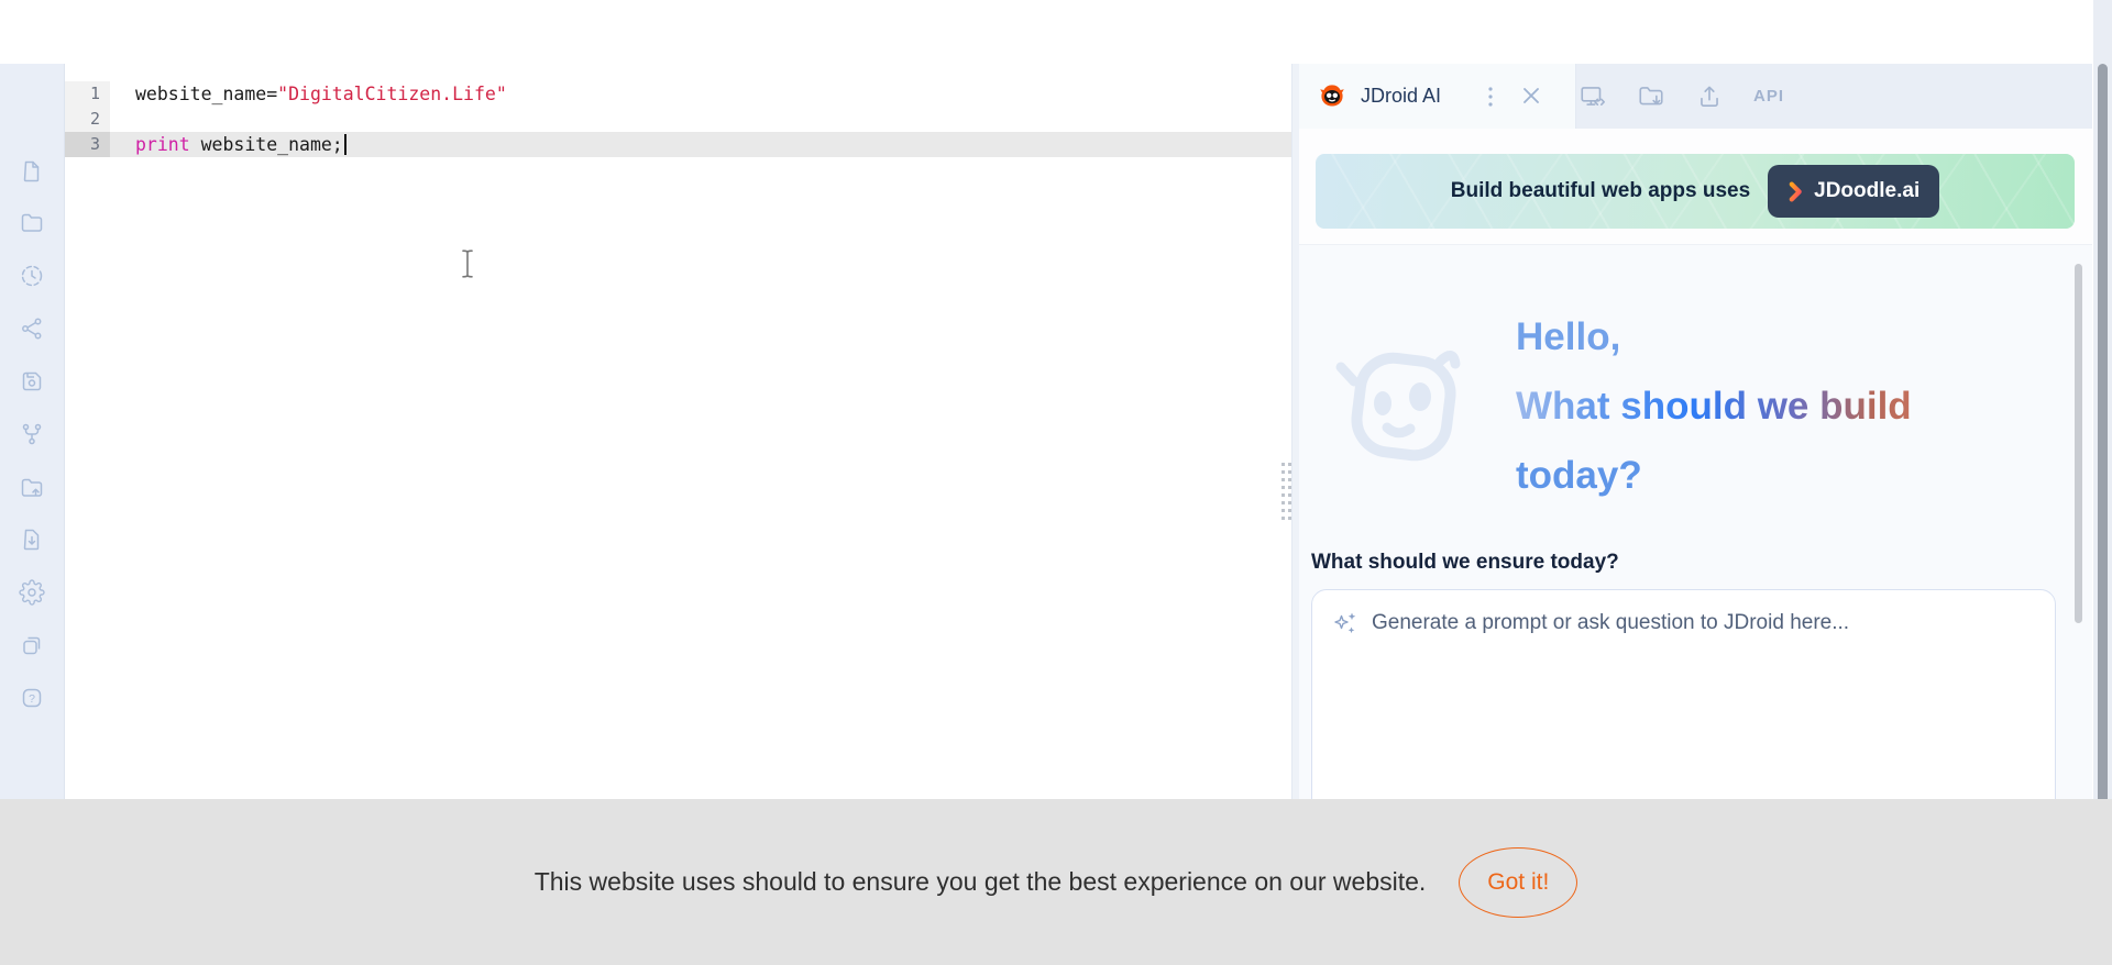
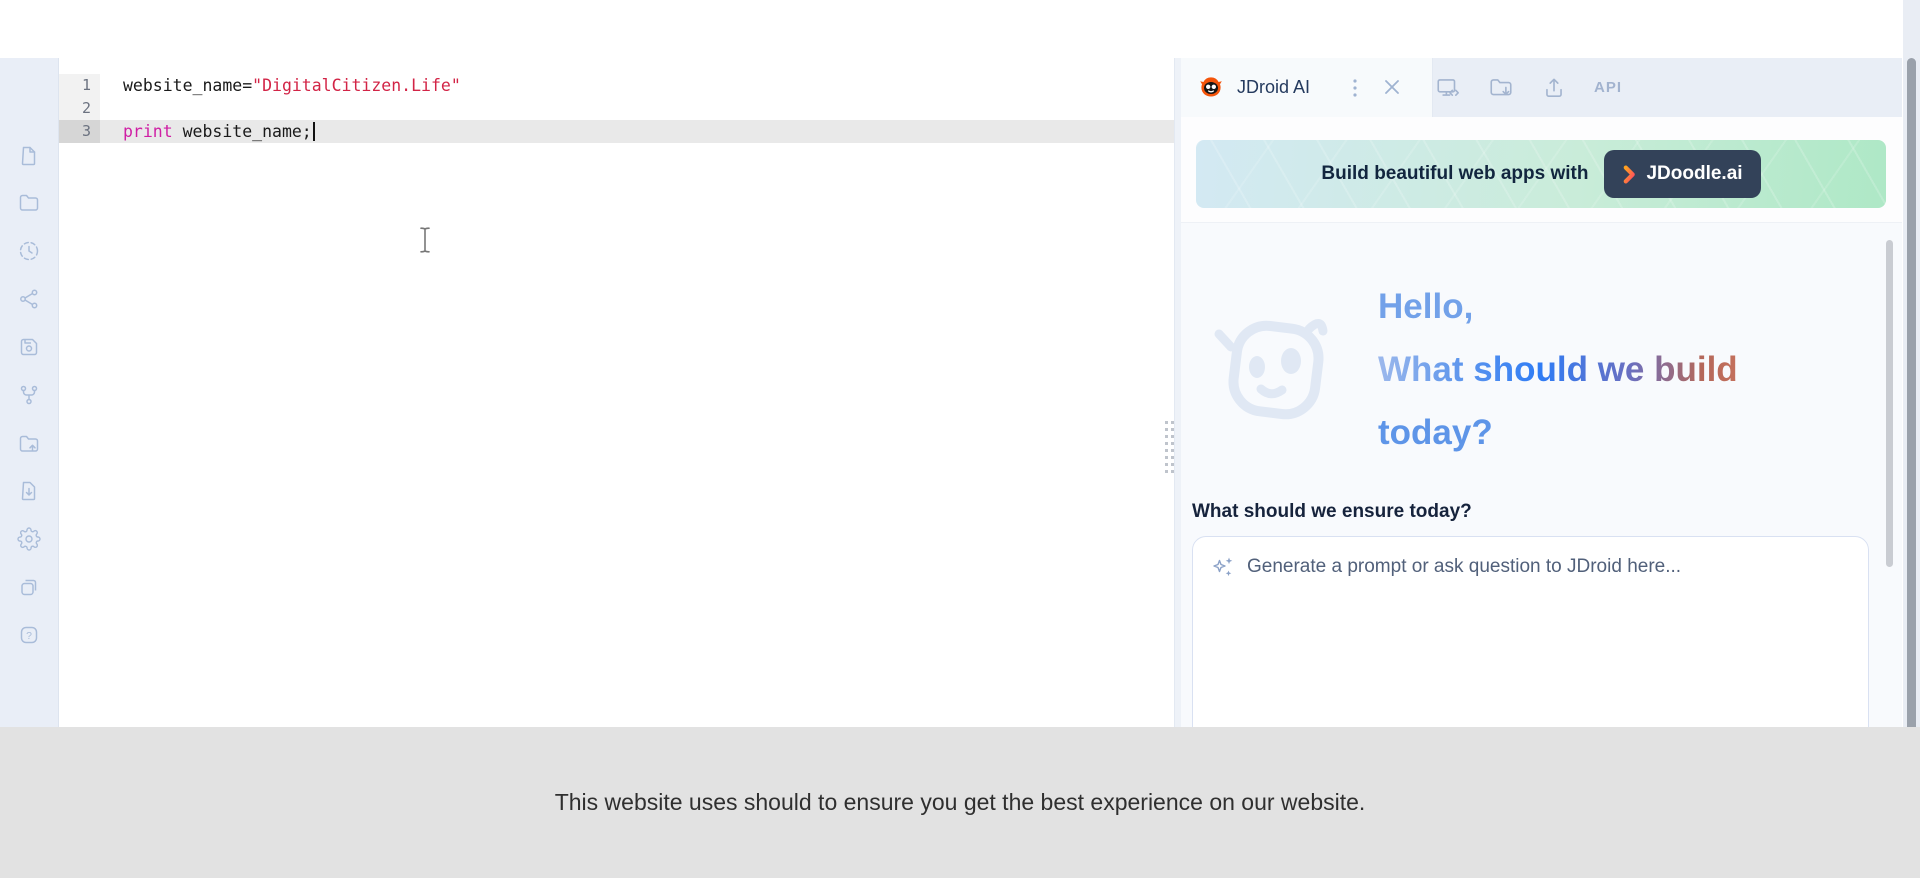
  ?
  1
  website_name="DigitalCitizen.Life"
  2
  3
  print website_name;
  JDroid AI
  API
- Build beautiful web apps uses
+ Build beautiful web apps with
  JDoodle.ai
  Hello,
  What should we build
  today?
  What should we ensure today?
  Generate a prompt or ask question to JDroid here...
  This website uses should to ensure you get the best experience on our website.
- Got it!
